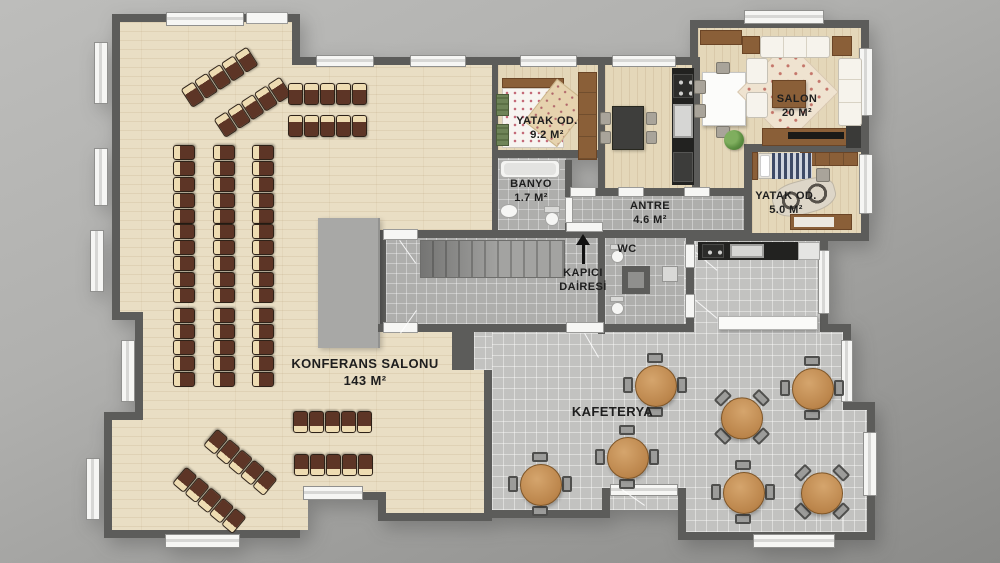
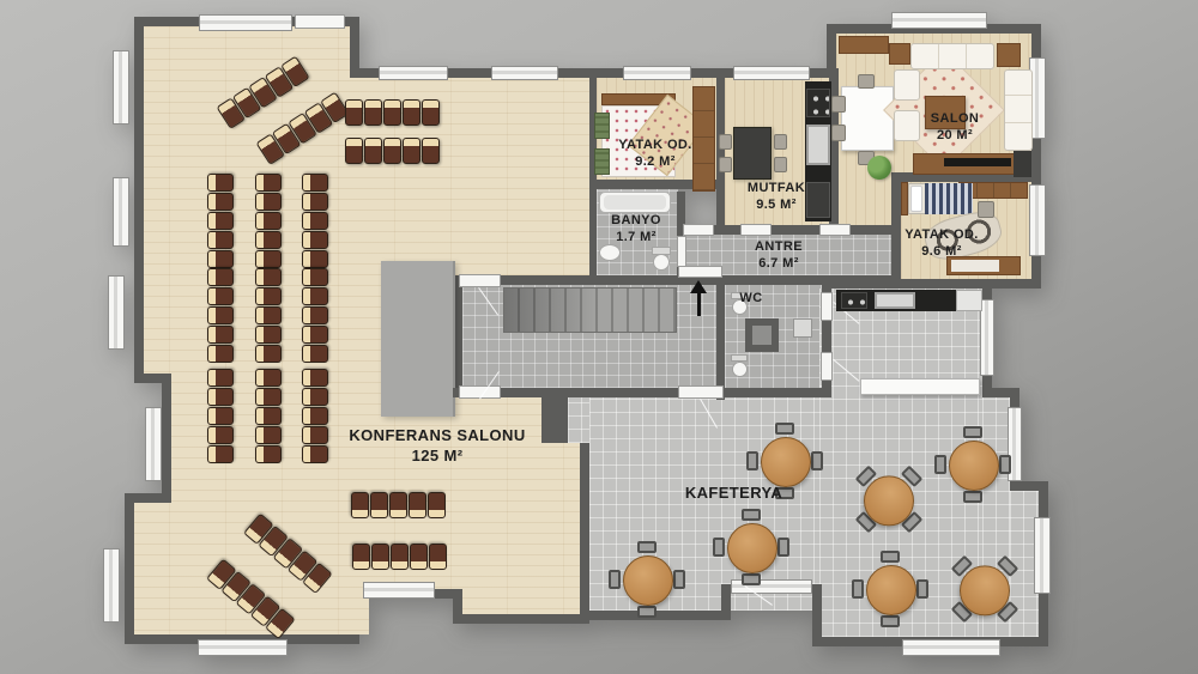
  KONFERANS SALONU
- 143 M²
+ 125 M²
  KAFETERYA
  SALON
  20 M²
  YATAK OD.
  9.2 M²
+ MUTFAK
+ 9.5 M²
  BANYO
  1.7 M²
  ANTRE
- 4.6 M²
+ 6.7 M²
  YATAK OD.
- 5.0 M²
+ 9.6 M²
  WC
- KAPICI
- DAİRESİ
